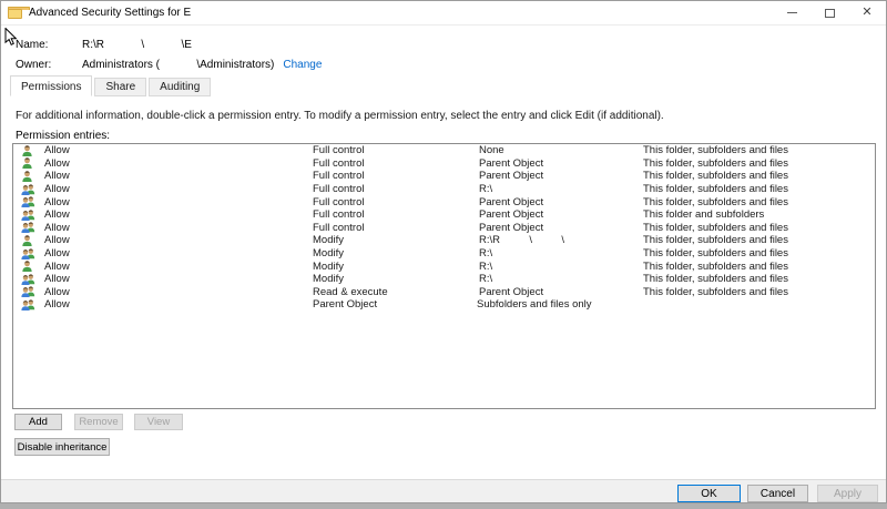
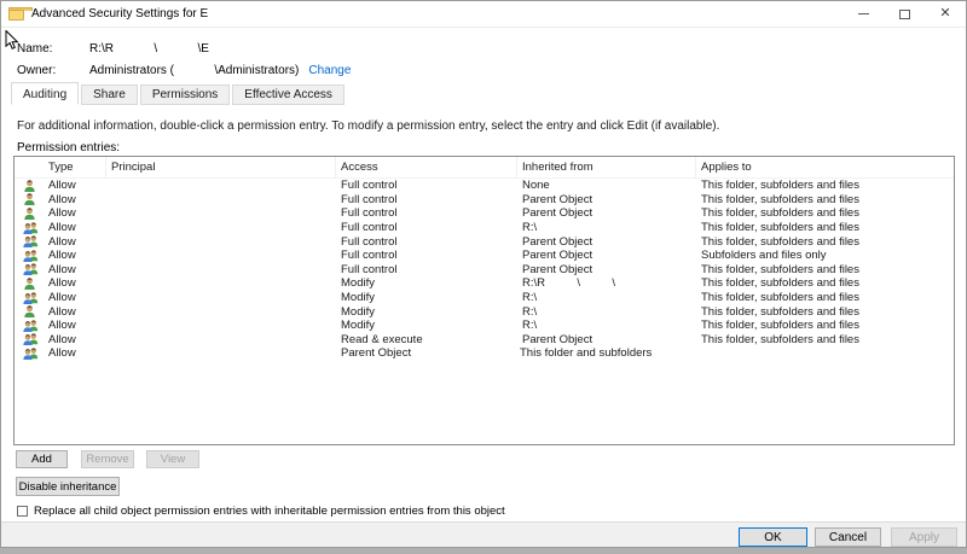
  Advanced Security Settings for E
  ✕
  Name:
  R:\R \ \E
  Owner:
  Administrators ( \Administrators)
  Change
- Permissions
+ Auditing
  Share
- Auditing
+ Permissions
+ Effective Access
- For additional information, double-click a permission entry. To modify a permission entry, select the entry and click Edit (if additional).
+ For additional information, double-click a permission entry. To modify a permission entry, select the entry and click Edit (if available).
  Permission entries:
+ Type
+ Principal
+ Access
+ Inherited from
+ Applies to
  Allow
  Full control
  None
  This folder, subfolders and files
  Allow
  Full control
  Parent Object
  This folder, subfolders and files
  Allow
  Full control
  Parent Object
  This folder, subfolders and files
  Allow
  Full control
  R:\
  This folder, subfolders and files
  Allow
  Full control
  Parent Object
  This folder, subfolders and files
  Allow
  Full control
  Parent Object
- This folder and subfolders
+ Subfolders and files only
  Allow
  Full control
  Parent Object
  This folder, subfolders and files
  Allow
  Modify
  R:\R \ \
  This folder, subfolders and files
  Allow
  Modify
  R:\
  This folder, subfolders and files
  Allow
  Modify
  R:\
  This folder, subfolders and files
  Allow
  Modify
  R:\
  This folder, subfolders and files
  Allow
  Read & execute
  Parent Object
  This folder, subfolders and files
  Allow
  Parent Object
- Subfolders and files only
+ This folder and subfolders
  Add
  Remove
  View
  Disable inheritance
+ Replace all child object permission entries with inheritable permission entries from this object
  OK
  Cancel
  Apply
